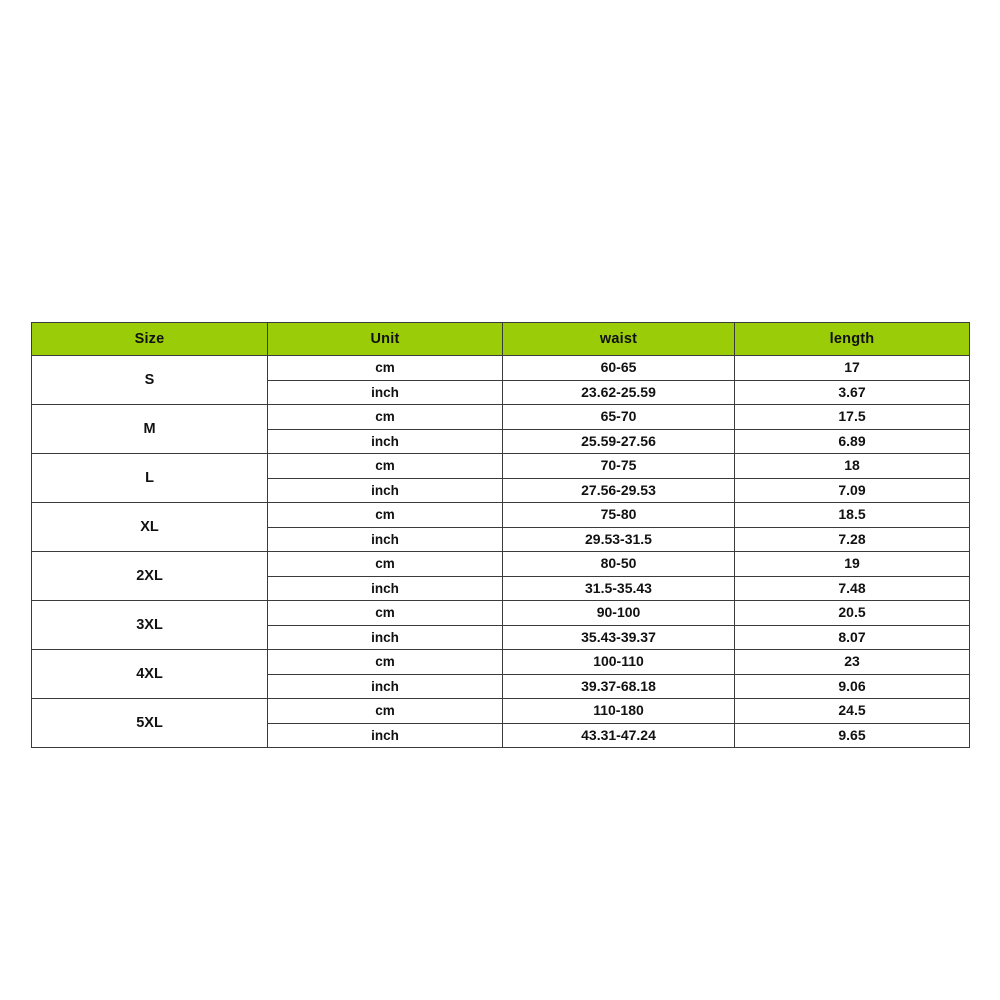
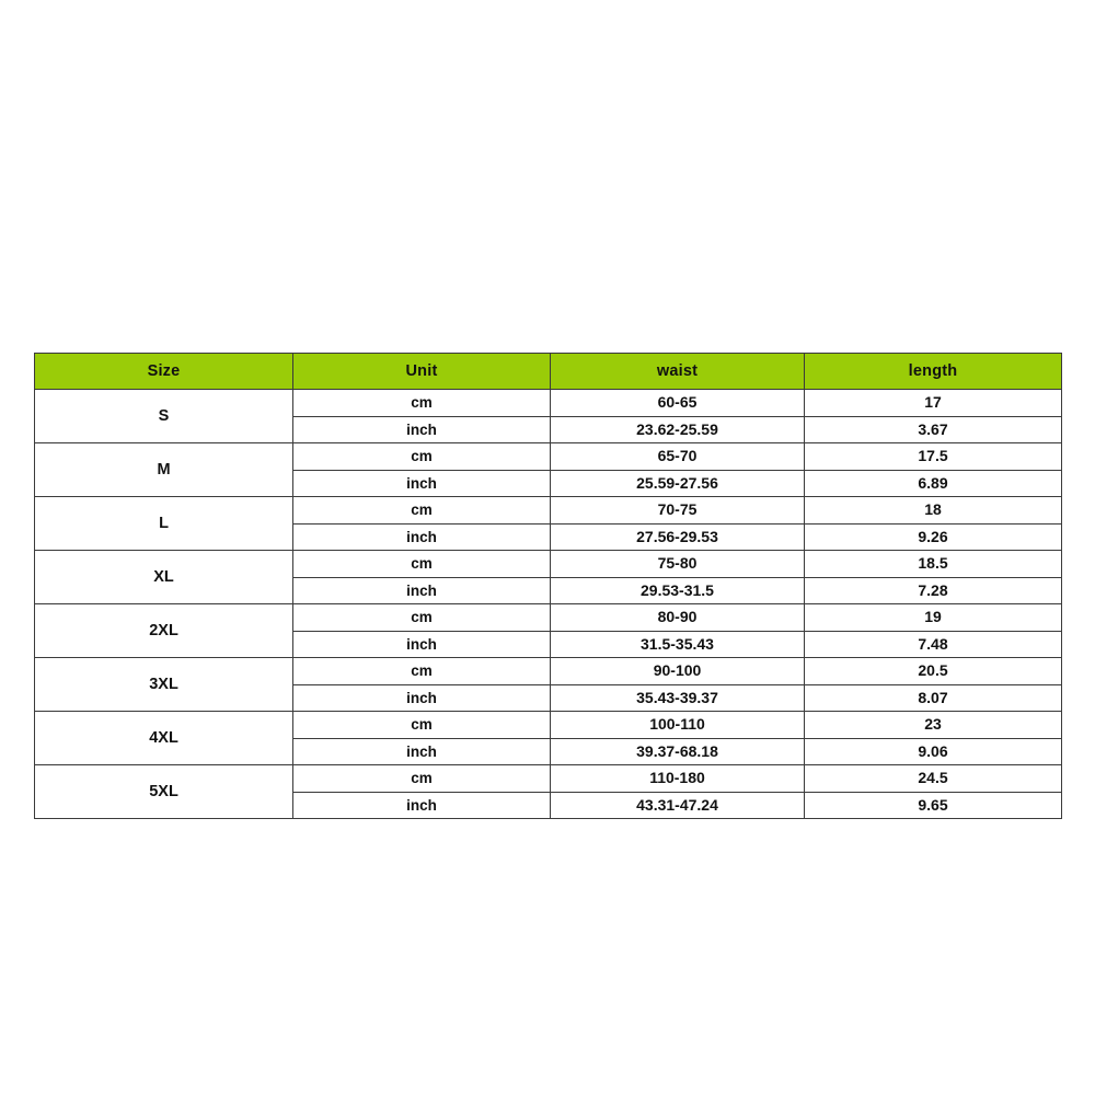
  Size	Unit	waist	length
  S	cm	60-65	17
  inch	23.62-25.59	3.67
  M	cm	65-70	17.5
  inch	25.59-27.56	6.89
  L	cm	70-75	18
- inch	27.56-29.53	7.09
+ inch	27.56-29.53	9.26
  XL	cm	75-80	18.5
  inch	29.53-31.5	7.28
- 2XL	cm	80-50	19
+ 2XL	cm	80-90	19
  inch	31.5-35.43	7.48
  3XL	cm	90-100	20.5
  inch	35.43-39.37	8.07
  4XL	cm	100-110	23
  inch	39.37-68.18	9.06
  5XL	cm	110-180	24.5
  inch	43.31-47.24	9.65
